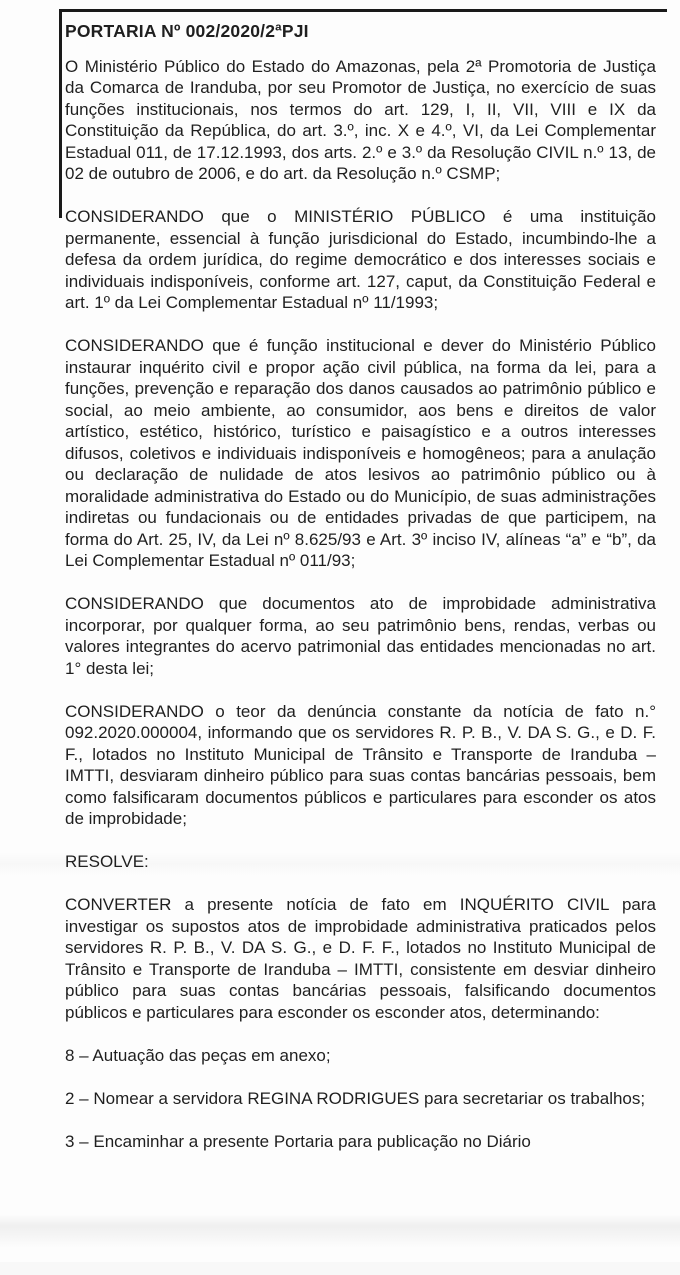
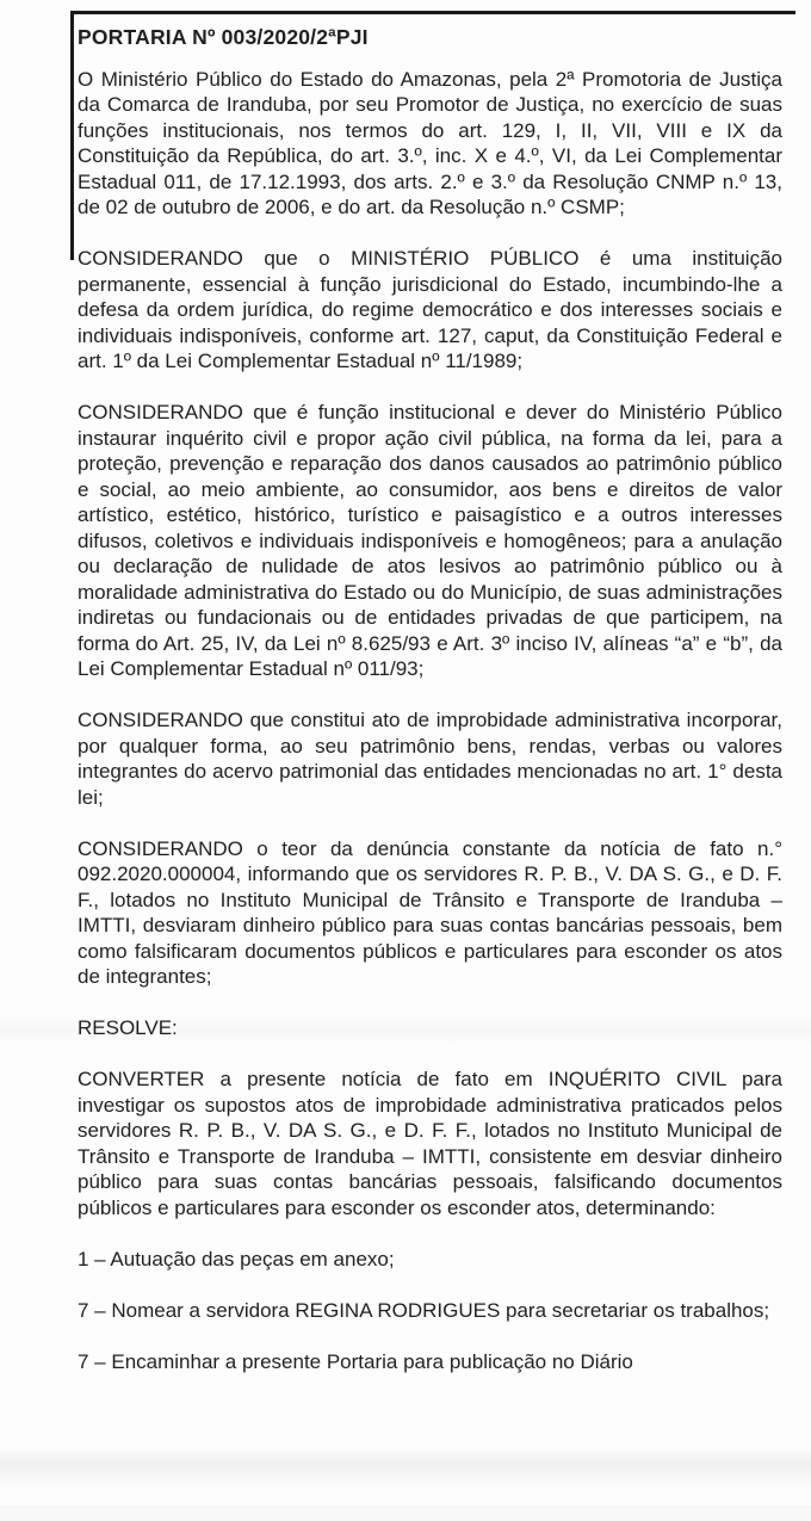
- PORTARIA Nº 002/2020/2ªPJI
+ PORTARIA Nº 003/2020/2ªPJI
- O Ministério Público do Estado do Amazonas, pela 2ª Promotoria de Justiça da Comarca de Iranduba, por seu Promotor de Justiça, no exercício de suas funções institucionais, nos termos do art. 129, I, II, VII, VIII e IX da Constituição da República, do art. 3.º, inc. X e 4.º, VI, da Lei Complementar Estadual 011, de 17.12.1993, dos arts. 2.º e 3.º da Resolução CIVIL n.º 13, de 02 de outubro de 2006, e do art. da Resolução n.º CSMP;
+ O Ministério Público do Estado do Amazonas, pela 2ª Promotoria de Justiça da Comarca de Iranduba, por seu Promotor de Justiça, no exercício de suas funções institucionais, nos termos do art. 129, I, II, VII, VIII e IX da Constituição da República, do art. 3.º, inc. X e 4.º, VI, da Lei Complementar Estadual 011, de 17.12.1993, dos arts. 2.º e 3.º da Resolução CNMP n.º 13, de 02 de outubro de 2006, e do art. da Resolução n.º CSMP;
- CONSIDERANDO que o MINISTÉRIO PÚBLICO é uma instituição permanente, essencial à função jurisdicional do Estado, incumbindo-lhe a defesa da ordem jurídica, do regime democrático e dos interesses sociais e individuais indisponíveis, conforme art. 127, caput, da Constituição Federal e art. 1º da Lei Complementar Estadual nº 11/1993;
+ CONSIDERANDO que o MINISTÉRIO PÚBLICO é uma instituição permanente, essencial à função jurisdicional do Estado, incumbindo-lhe a defesa da ordem jurídica, do regime democrático e dos interesses sociais e individuais indisponíveis, conforme art. 127, caput, da Constituição Federal e art. 1º da Lei Complementar Estadual nº 11/1989;
- CONSIDERANDO que é função institucional e dever do Ministério Público instaurar inquérito civil e propor ação civil pública, na forma da lei, para a funções, prevenção e reparação dos danos causados ao patrimônio público e social, ao meio ambiente, ao consumidor, aos bens e direitos de valor artístico, estético, histórico, turístico e paisagístico e a outros interesses difusos, coletivos e individuais indisponíveis e homogêneos; para a anulação ou declaração de nulidade de atos lesivos ao patrimônio público ou à moralidade administrativa do Estado ou do Município, de suas administrações indiretas ou fundacionais ou de entidades privadas de que participem, na forma do Art. 25, IV, da Lei nº 8.625/93 e Art. 3º inciso IV, alíneas “a” e “b”, da Lei Complementar Estadual nº 011/93;
+ CONSIDERANDO que é função institucional e dever do Ministério Público instaurar inquérito civil e propor ação civil pública, na forma da lei, para a proteção, prevenção e reparação dos danos causados ao patrimônio público e social, ao meio ambiente, ao consumidor, aos bens e direitos de valor artístico, estético, histórico, turístico e paisagístico e a outros interesses difusos, coletivos e individuais indisponíveis e homogêneos; para a anulação ou declaração de nulidade de atos lesivos ao patrimônio público ou à moralidade administrativa do Estado ou do Município, de suas administrações indiretas ou fundacionais ou de entidades privadas de que participem, na forma do Art. 25, IV, da Lei nº 8.625/93 e Art. 3º inciso IV, alíneas “a” e “b”, da Lei Complementar Estadual nº 011/93;
- CONSIDERANDO que documentos ato de improbidade administrativa incorporar, por qualquer forma, ao seu patrimônio bens, rendas, verbas ou valores integrantes do acervo patrimonial das entidades mencionadas no art. 1° desta lei;
+ CONSIDERANDO que constitui ato de improbidade administrativa incorporar, por qualquer forma, ao seu patrimônio bens, rendas, verbas ou valores integrantes do acervo patrimonial das entidades mencionadas no art. 1° desta lei;
- CONSIDERANDO o teor da denúncia constante da notícia de fato n.° 092.2020.000004, informando que os servidores R. P. B., V. DA S. G., e D. F. F., lotados no Instituto Municipal de Trânsito e Transporte de Iranduba – IMTTI, desviaram dinheiro público para suas contas bancárias pessoais, bem como falsificaram documentos públicos e particulares para esconder os atos de improbidade;
+ CONSIDERANDO o teor da denúncia constante da notícia de fato n.° 092.2020.000004, informando que os servidores R. P. B., V. DA S. G., e D. F. F., lotados no Instituto Municipal de Trânsito e Transporte de Iranduba – IMTTI, desviaram dinheiro público para suas contas bancárias pessoais, bem como falsificaram documentos públicos e particulares para esconder os atos de integrantes;
  CONVERTER a presente notícia de fato em INQUÉRITO CIVIL para investigar os supostos atos de improbidade administrativa praticados pelos servidores R. P. B., V. DA S. G., e D. F. F., lotados no Instituto Municipal de Trânsito e Transporte de Iranduba – IMTTI, consistente em desviar dinheiro público para suas contas bancárias pessoais, falsificando documentos públicos e particulares para esconder os esconder atos, determinando:
- 8 – Autuação das peças em anexo;
+ 1 – Autuação das peças em anexo;
- 2 – Nomear a servidora REGINA RODRIGUES para secretariar os trabalhos;
+ 7 – Nomear a servidora REGINA RODRIGUES para secretariar os trabalhos;
- 3 – Encaminhar a presente Portaria para publicação no Diário
+ 7 – Encaminhar a presente Portaria para publicação no Diário
